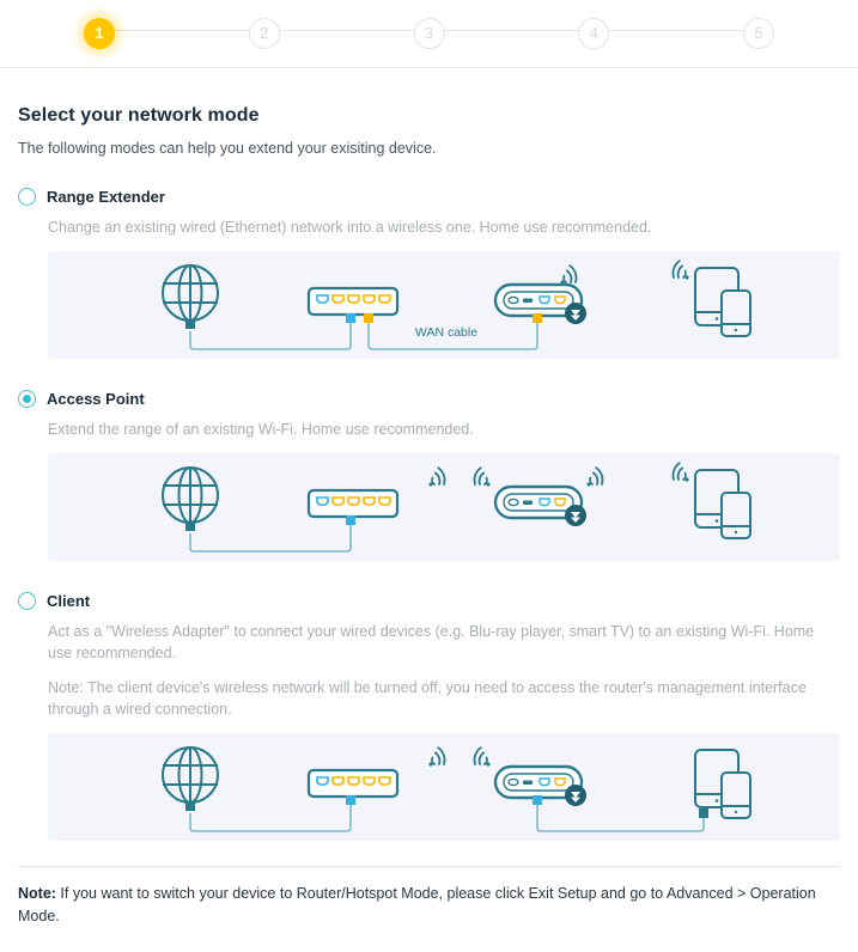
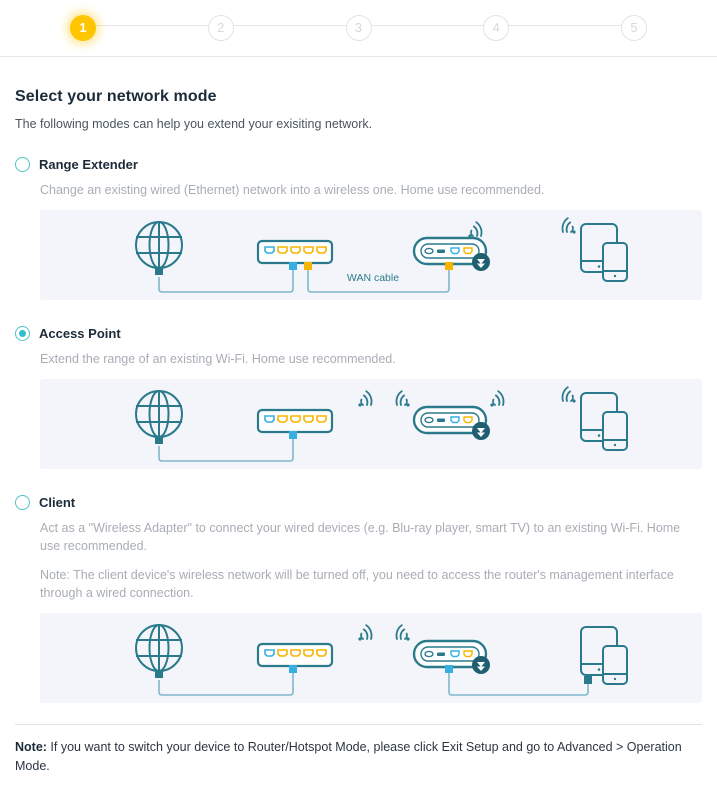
  1
  2
  3
  4
  5
  Select your network mode
- The following modes can help you extend your exisiting device.
+ The following modes can help you extend your exisiting network.
  Range Extender
  Change an existing wired (Ethernet) network into a wireless one. Home use recommended.
  WAN cable
  Access Point
  Extend the range of an existing Wi-Fi. Home use recommended.
  Client
  Act as a "Wireless Adapter" to connect your wired devices (e.g. Blu-ray player, smart TV) to an existing Wi-Fi. Home use recommended.
  Note: The client device's wireless network will be turned off, you need to access the router's management interface through a wired connection.
  Note: If you want to switch your device to Router/Hotspot Mode, please click Exit Setup and go to Advanced > Operation Mode.
